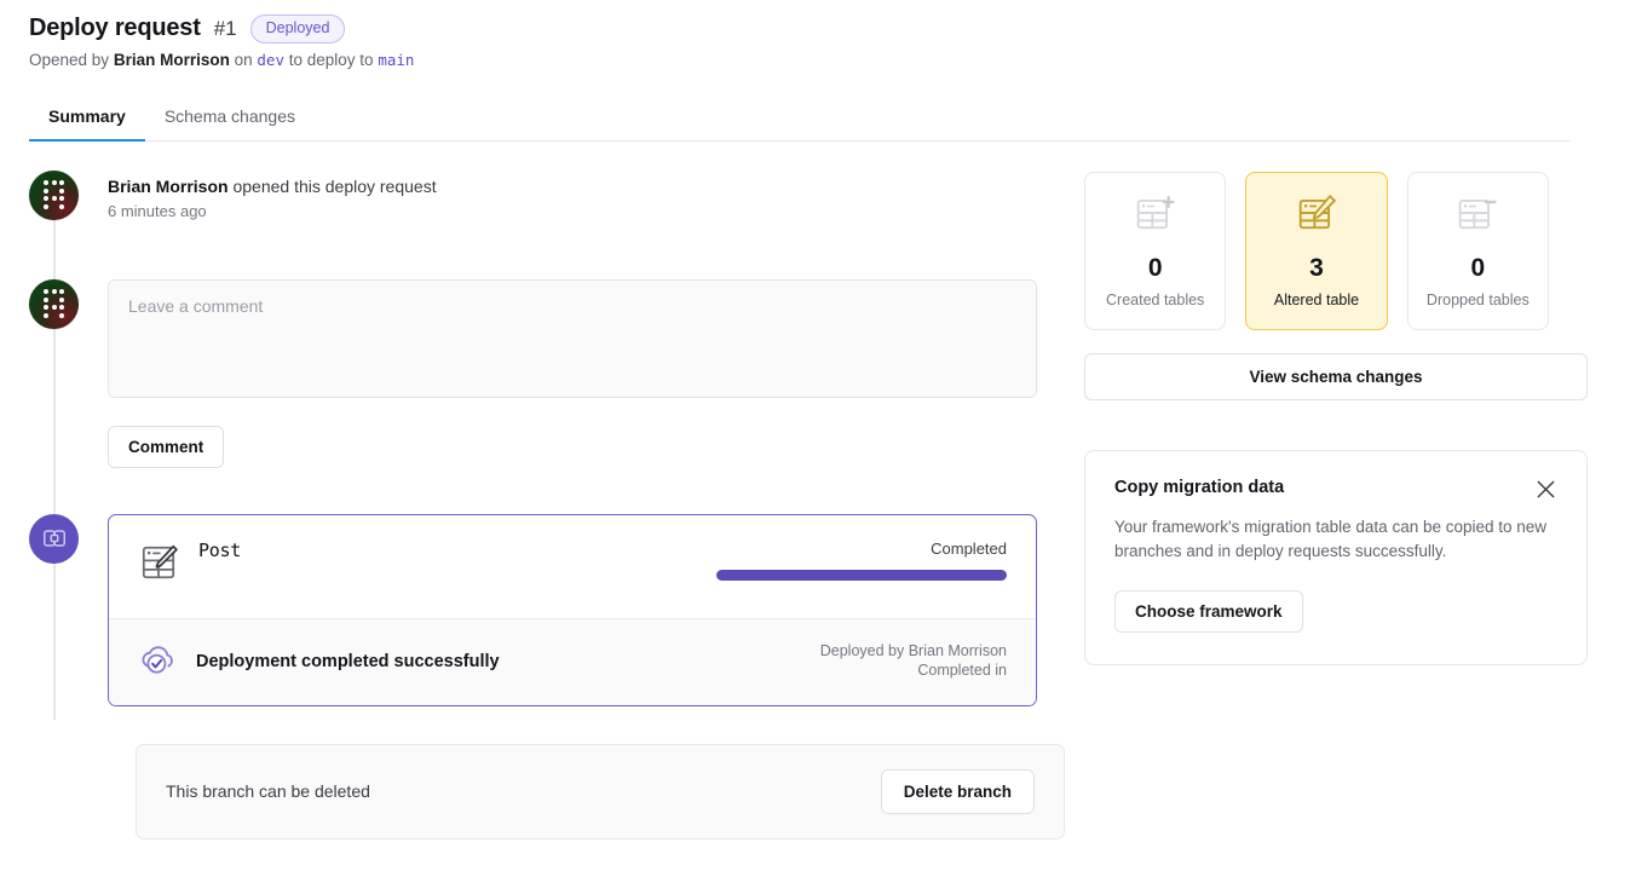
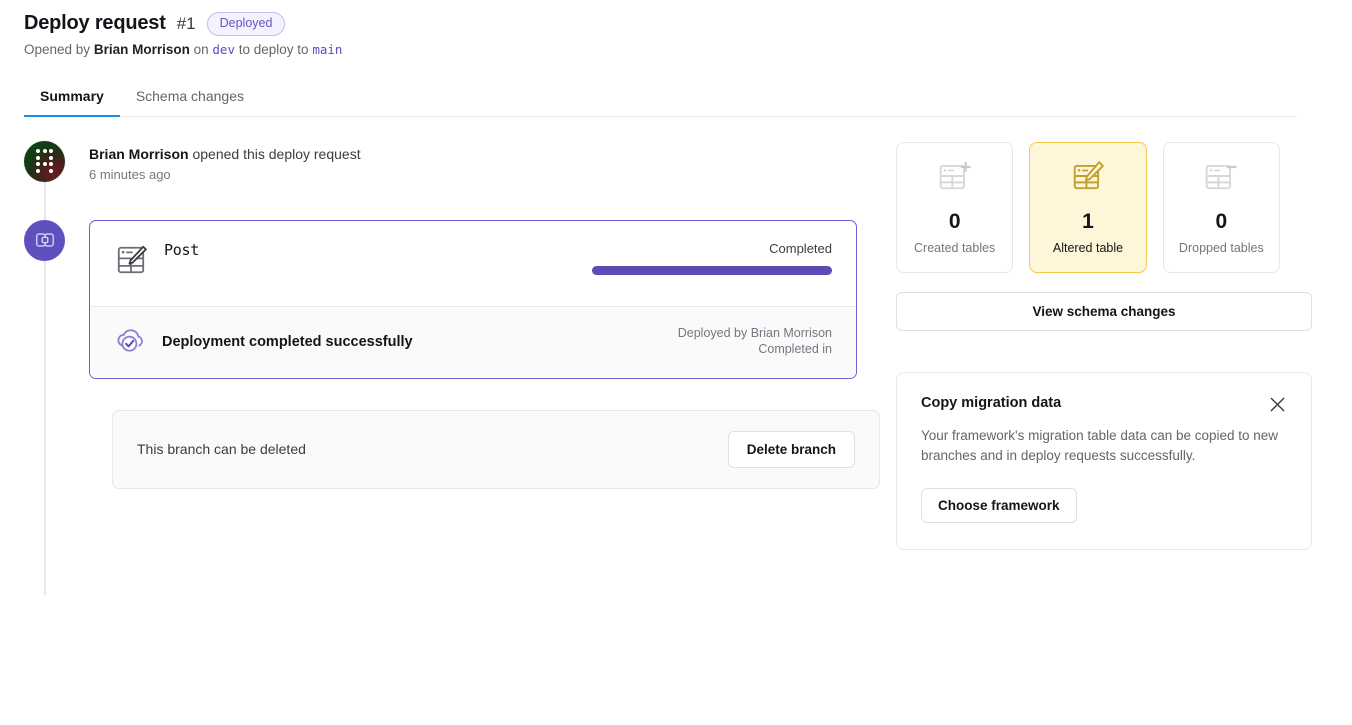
  Deploy request
  #1
  Deployed
  Opened by Brian Morrison on dev to deploy to main
  Summary
  Schema changes
  Brian Morrison opened this deploy request
  6 minutes ago
- Leave a comment Comment
  Post
  Completed
  Deployment completed successfully
  Deployed by Brian Morrison
  Completed in
  This branch can be deleted
  Delete branch
  0
  Created tables
- 3
+ 1
  Altered table
  0
  Dropped tables
  View schema changes
  Copy migration data
  Your framework's migration table data can be copied to new branches and in deploy requests successfully.
  Choose framework
